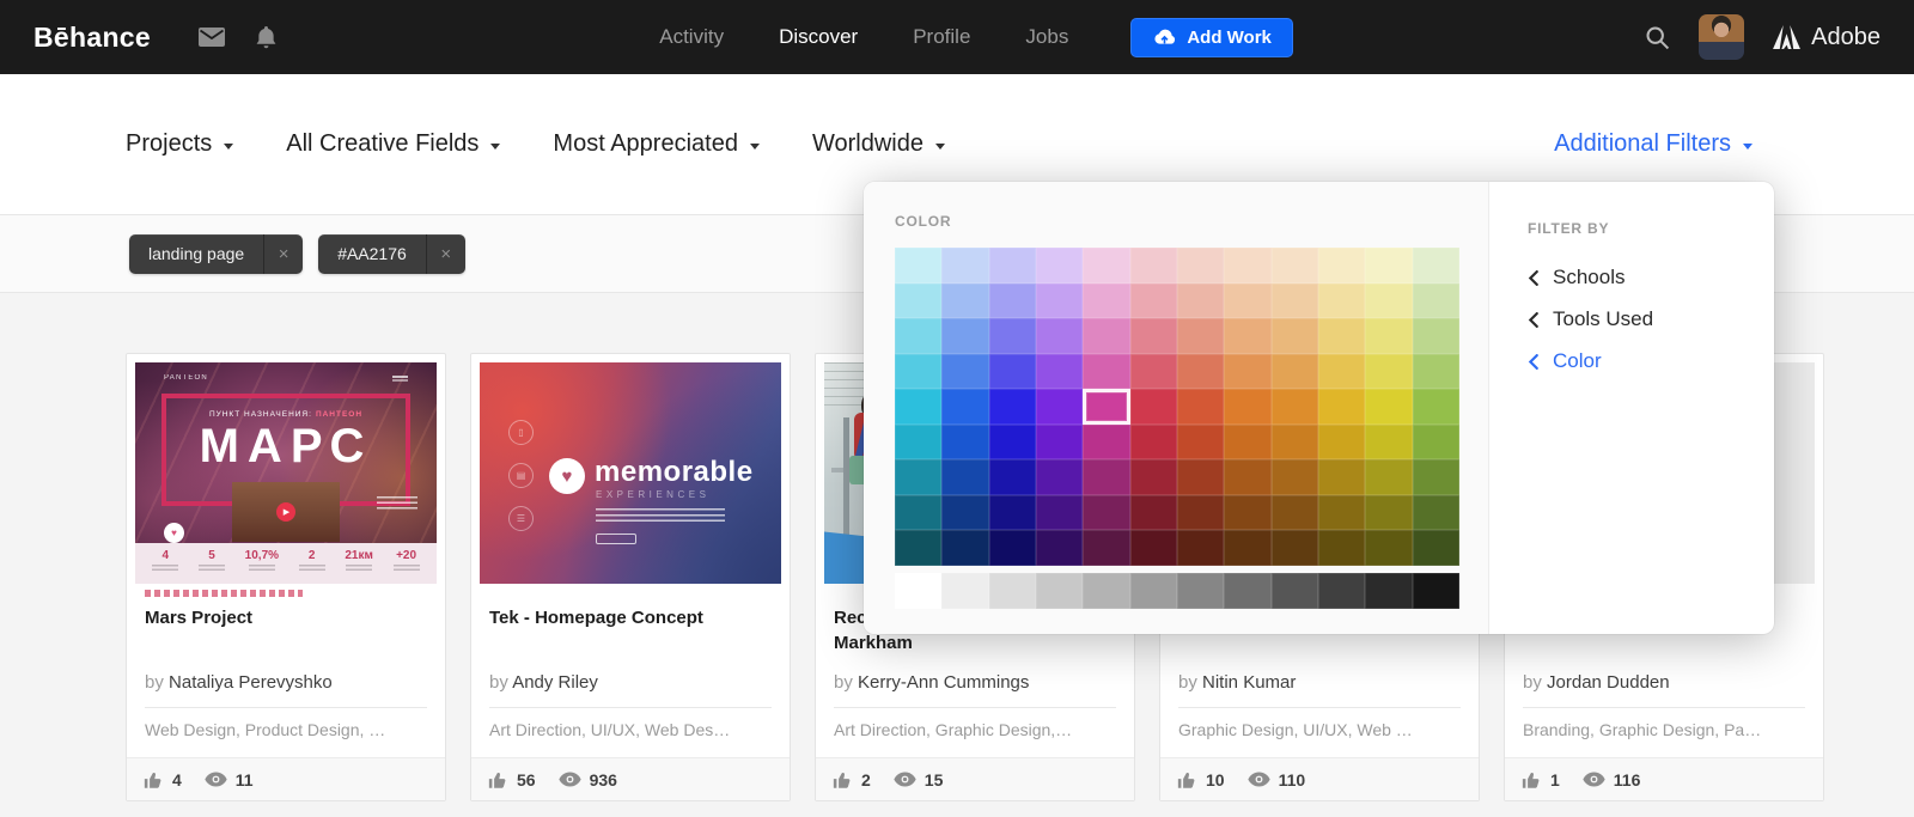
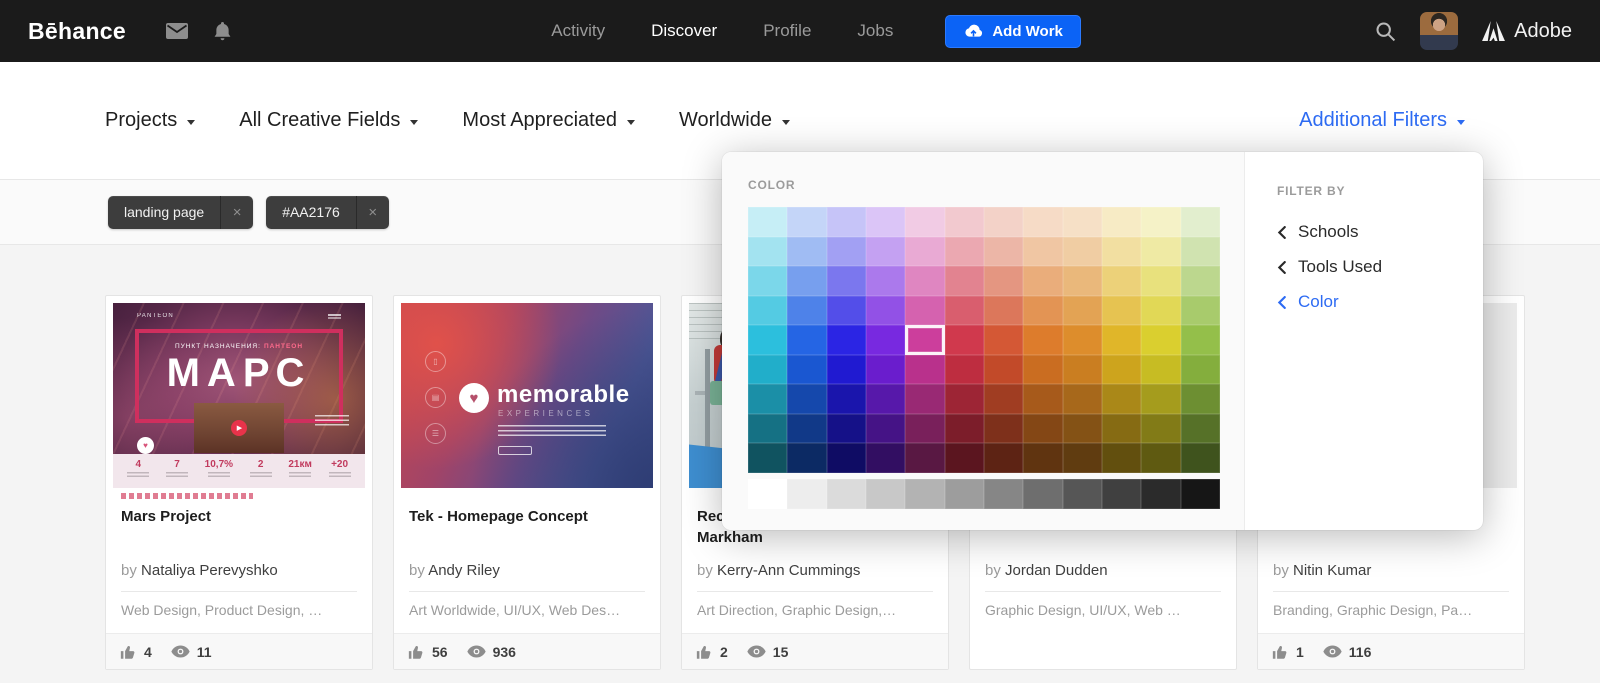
  Bēhance
  Activity
  Discover
  Profile
  Jobs
  Add Work
  Adobe
  Projects
  All Creative Fields
  Most Appreciated
  Worldwide
  Additional Filters
  landing page
  ×
  #AA2176
  ×
  МАРС
  ♥
  4
- 5
+ 7
  10,7%
  2
  21км
  +20
  Mars Project
  by Nataliya Perevyshko
  Web Design, Product Design, …
  4
  11
  ▯
  ▤
  ☰
  ♥
  memorable
  EXPERIENCES
  Tek - Homepage Concept
  by Andy Riley
- Art Direction, UI/UX, Web Des…
+ Art Worldwide, UI/UX, Web Des…
  56
  936
  by Kerry-Ann Cummings
  Art Direction, Graphic Design,…
  2
  15
- by Nitin Kumar
+ by Jordan Dudden
  Graphic Design, UI/UX, Web …
- 10
- 110
- by Jordan Dudden
+ by Nitin Kumar
  Branding, Graphic Design, Pa…
  1
  116
  COLOR
  FILTER BY
  Schools
  Tools Used
  Color
